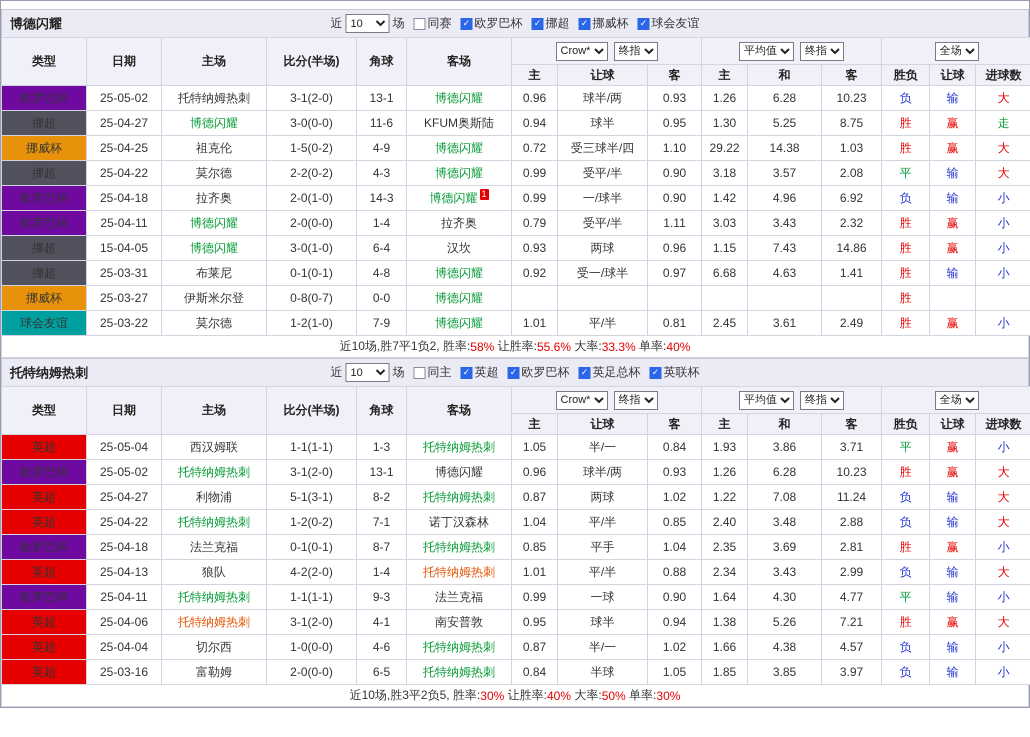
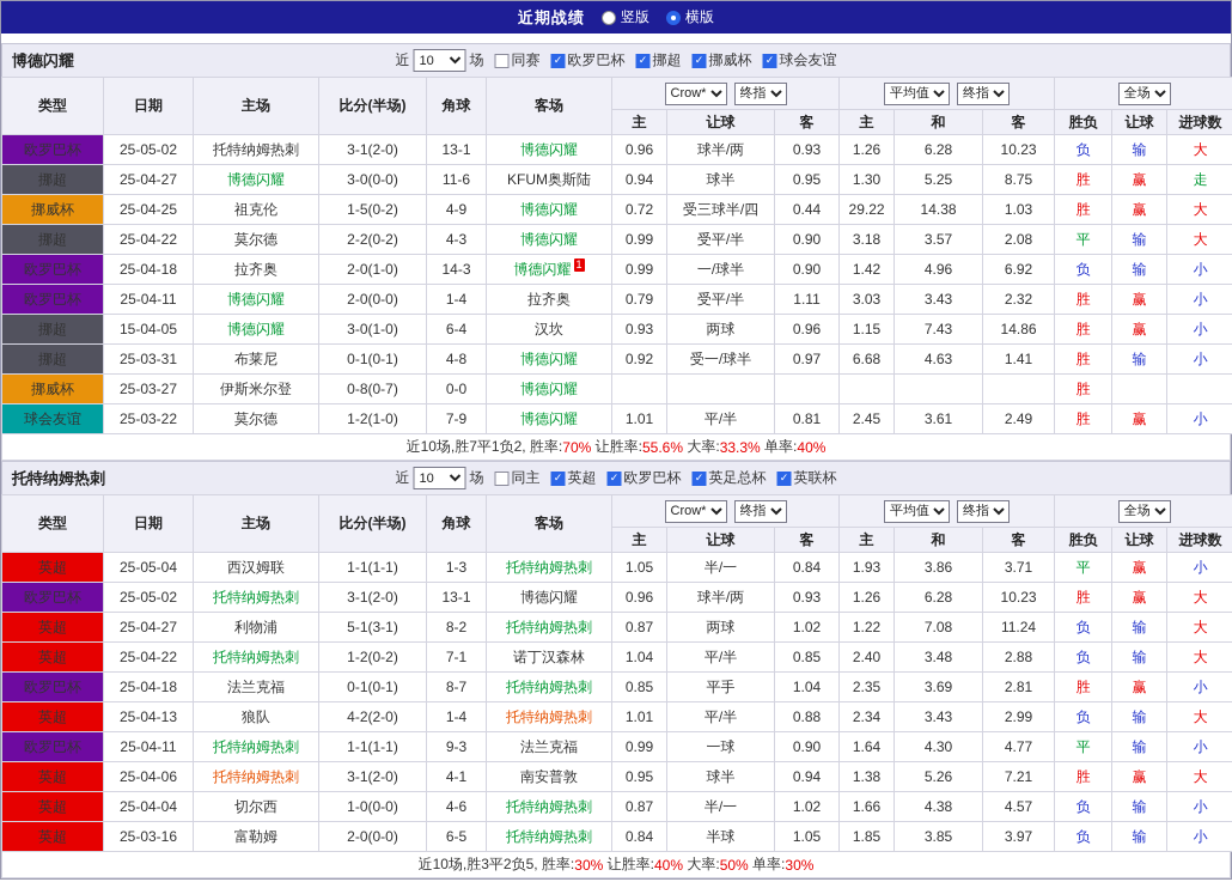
+ 近期战绩
+ 竖版
+ 横版
  博德闪耀
  近
  10
  场
  ✓
  同赛
  ✓
  欧罗巴杯
  ✓
  挪超
  ✓
  挪威杯
  ✓
  球会友谊
  类型	日期	主场	比分(半场)	角球	客场	Crow* 终指	平均值 终指	全场
  主	让球	客	主	和	客	胜负	让球	进球数
  欧罗巴杯	25-05-02	托特纳姆热刺	3-1(2-0)	13-1	博德闪耀	0.96	球半/两	0.93	1.26	6.28	10.23	负	输	大
  挪超	25-04-27	博德闪耀	3-0(0-0)	11-6	KFUM奥斯陆	0.94	球半	0.95	1.30	5.25	8.75	胜	赢	走
- 挪威杯	25-04-25	祖克伦	1-5(0-2)	4-9	博德闪耀	0.72	受三球半/四	1.10	29.22	14.38	1.03	胜	赢	大
+ 挪威杯	25-04-25	祖克伦	1-5(0-2)	4-9	博德闪耀	0.72	受三球半/四	0.44	29.22	14.38	1.03	胜	赢	大
  挪超	25-04-22	莫尔德	2-2(0-2)	4-3	博德闪耀	0.99	受平/半	0.90	3.18	3.57	2.08	平	输	大
  欧罗巴杯	25-04-18	拉齐奥	2-0(1-0)	14-3	博德闪耀 1	0.99	一/球半	0.90	1.42	4.96	6.92	负	输	小
  欧罗巴杯	25-04-11	博德闪耀	2-0(0-0)	1-4	拉齐奥	0.79	受平/半	1.11	3.03	3.43	2.32	胜	赢	小
  挪超	15-04-05	博德闪耀	3-0(1-0)	6-4	汉坎	0.93	两球	0.96	1.15	7.43	14.86	胜	赢	小
  挪超	25-03-31	布莱尼	0-1(0-1)	4-8	博德闪耀	0.92	受一/球半	0.97	6.68	4.63	1.41	胜	输	小
  挪威杯	25-03-27	伊斯米尔登	0-8(0-7)	0-0	博德闪耀							胜
  球会友谊	25-03-22	莫尔德	1-2(1-0)	7-9	博德闪耀	1.01	平/半	0.81	2.45	3.61	2.49	胜	赢	小
  近10场,胜7平1负2, 胜率:
- 58%
+ 70%
  让胜率:
  55.6%
  大率:
  33.3%
  单率:
  40%
  托特纳姆热刺
  近
  10
  场
  ✓
  同主
  ✓
  英超
  ✓
  欧罗巴杯
  ✓
  英足总杯
  ✓
  英联杯
  类型	日期	主场	比分(半场)	角球	客场	Crow* 终指	平均值 终指	全场
  主	让球	客	主	和	客	胜负	让球	进球数
  英超	25-05-04	西汉姆联	1-1(1-1)	1-3	托特纳姆热刺	1.05	半/一	0.84	1.93	3.86	3.71	平	赢	小
  欧罗巴杯	25-05-02	托特纳姆热刺	3-1(2-0)	13-1	博德闪耀	0.96	球半/两	0.93	1.26	6.28	10.23	胜	赢	大
  英超	25-04-27	利物浦	5-1(3-1)	8-2	托特纳姆热刺	0.87	两球	1.02	1.22	7.08	11.24	负	输	大
  英超	25-04-22	托特纳姆热刺	1-2(0-2)	7-1	诺丁汉森林	1.04	平/半	0.85	2.40	3.48	2.88	负	输	大
  欧罗巴杯	25-04-18	法兰克福	0-1(0-1)	8-7	托特纳姆热刺	0.85	平手	1.04	2.35	3.69	2.81	胜	赢	小
  英超	25-04-13	狼队	4-2(2-0)	1-4	托特纳姆热刺	1.01	平/半	0.88	2.34	3.43	2.99	负	输	大
  欧罗巴杯	25-04-11	托特纳姆热刺	1-1(1-1)	9-3	法兰克福	0.99	一球	0.90	1.64	4.30	4.77	平	输	小
  英超	25-04-06	托特纳姆热刺	3-1(2-0)	4-1	南安普敦	0.95	球半	0.94	1.38	5.26	7.21	胜	赢	大
  英超	25-04-04	切尔西	1-0(0-0)	4-6	托特纳姆热刺	0.87	半/一	1.02	1.66	4.38	4.57	负	输	小
  英超	25-03-16	富勒姆	2-0(0-0)	6-5	托特纳姆热刺	0.84	半球	1.05	1.85	3.85	3.97	负	输	小
  近10场,胜3平2负5, 胜率:
  30%
  让胜率:
  40%
  大率:
  50%
  单率:
  30%
